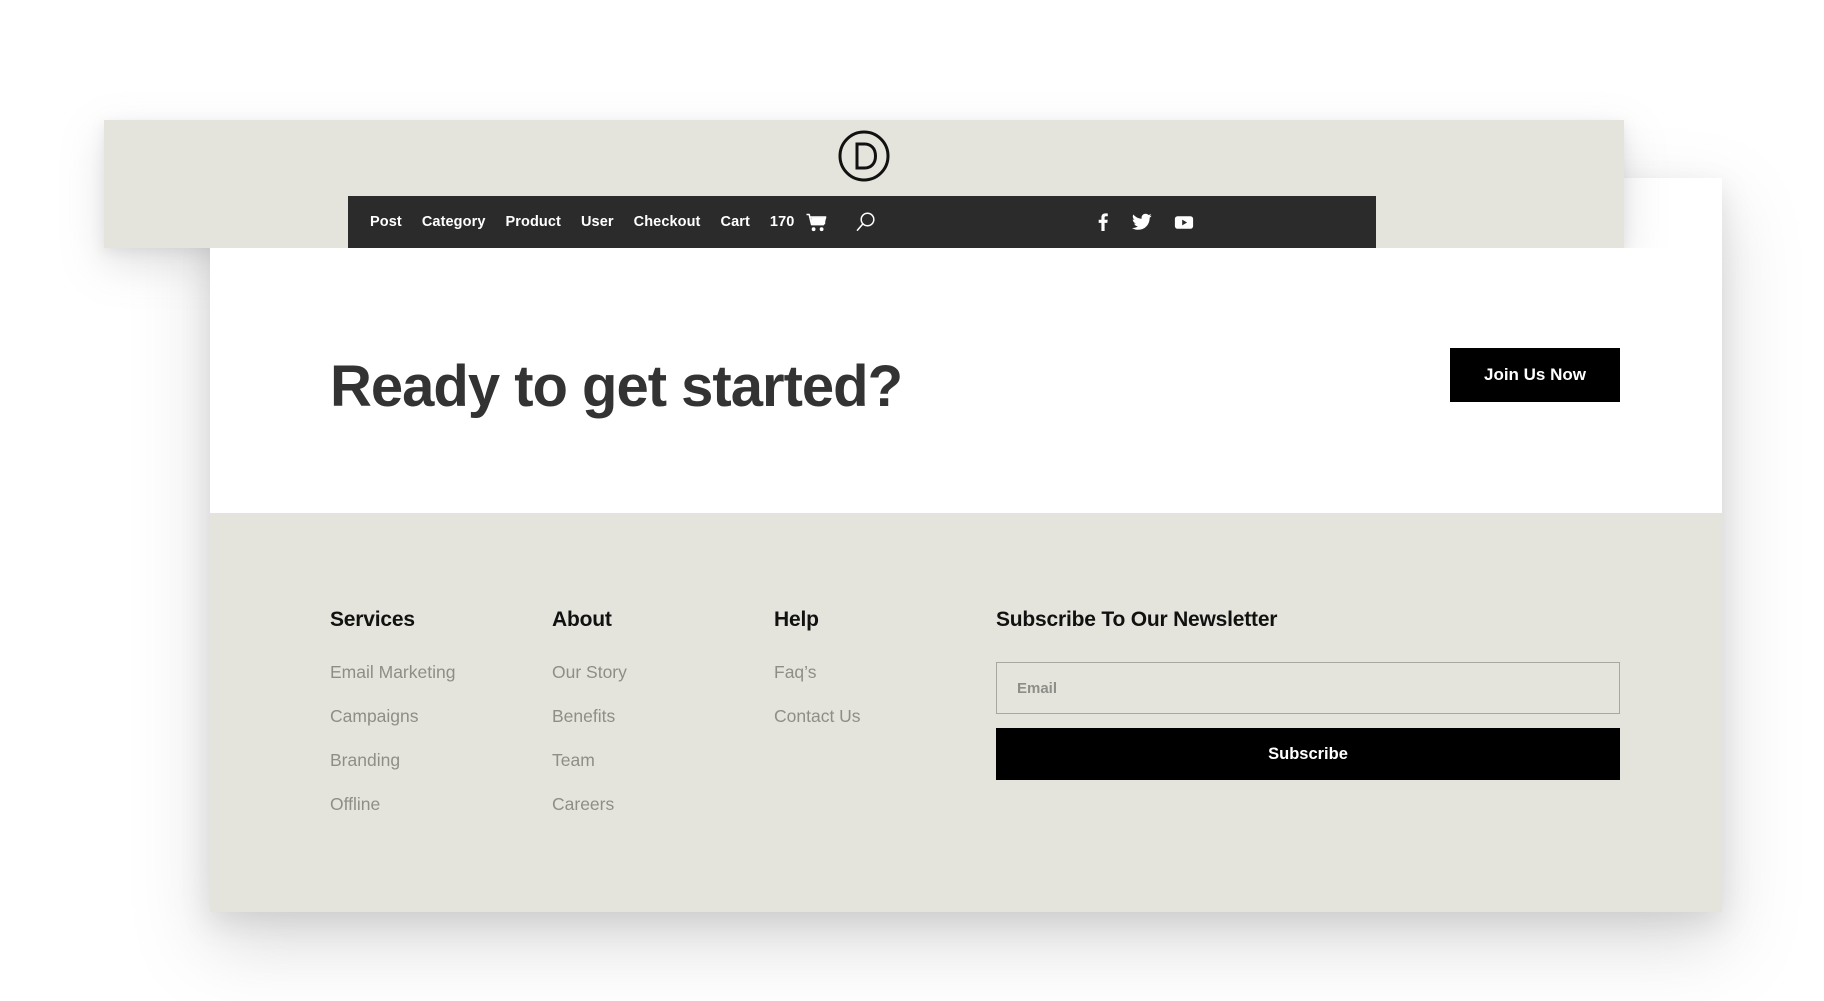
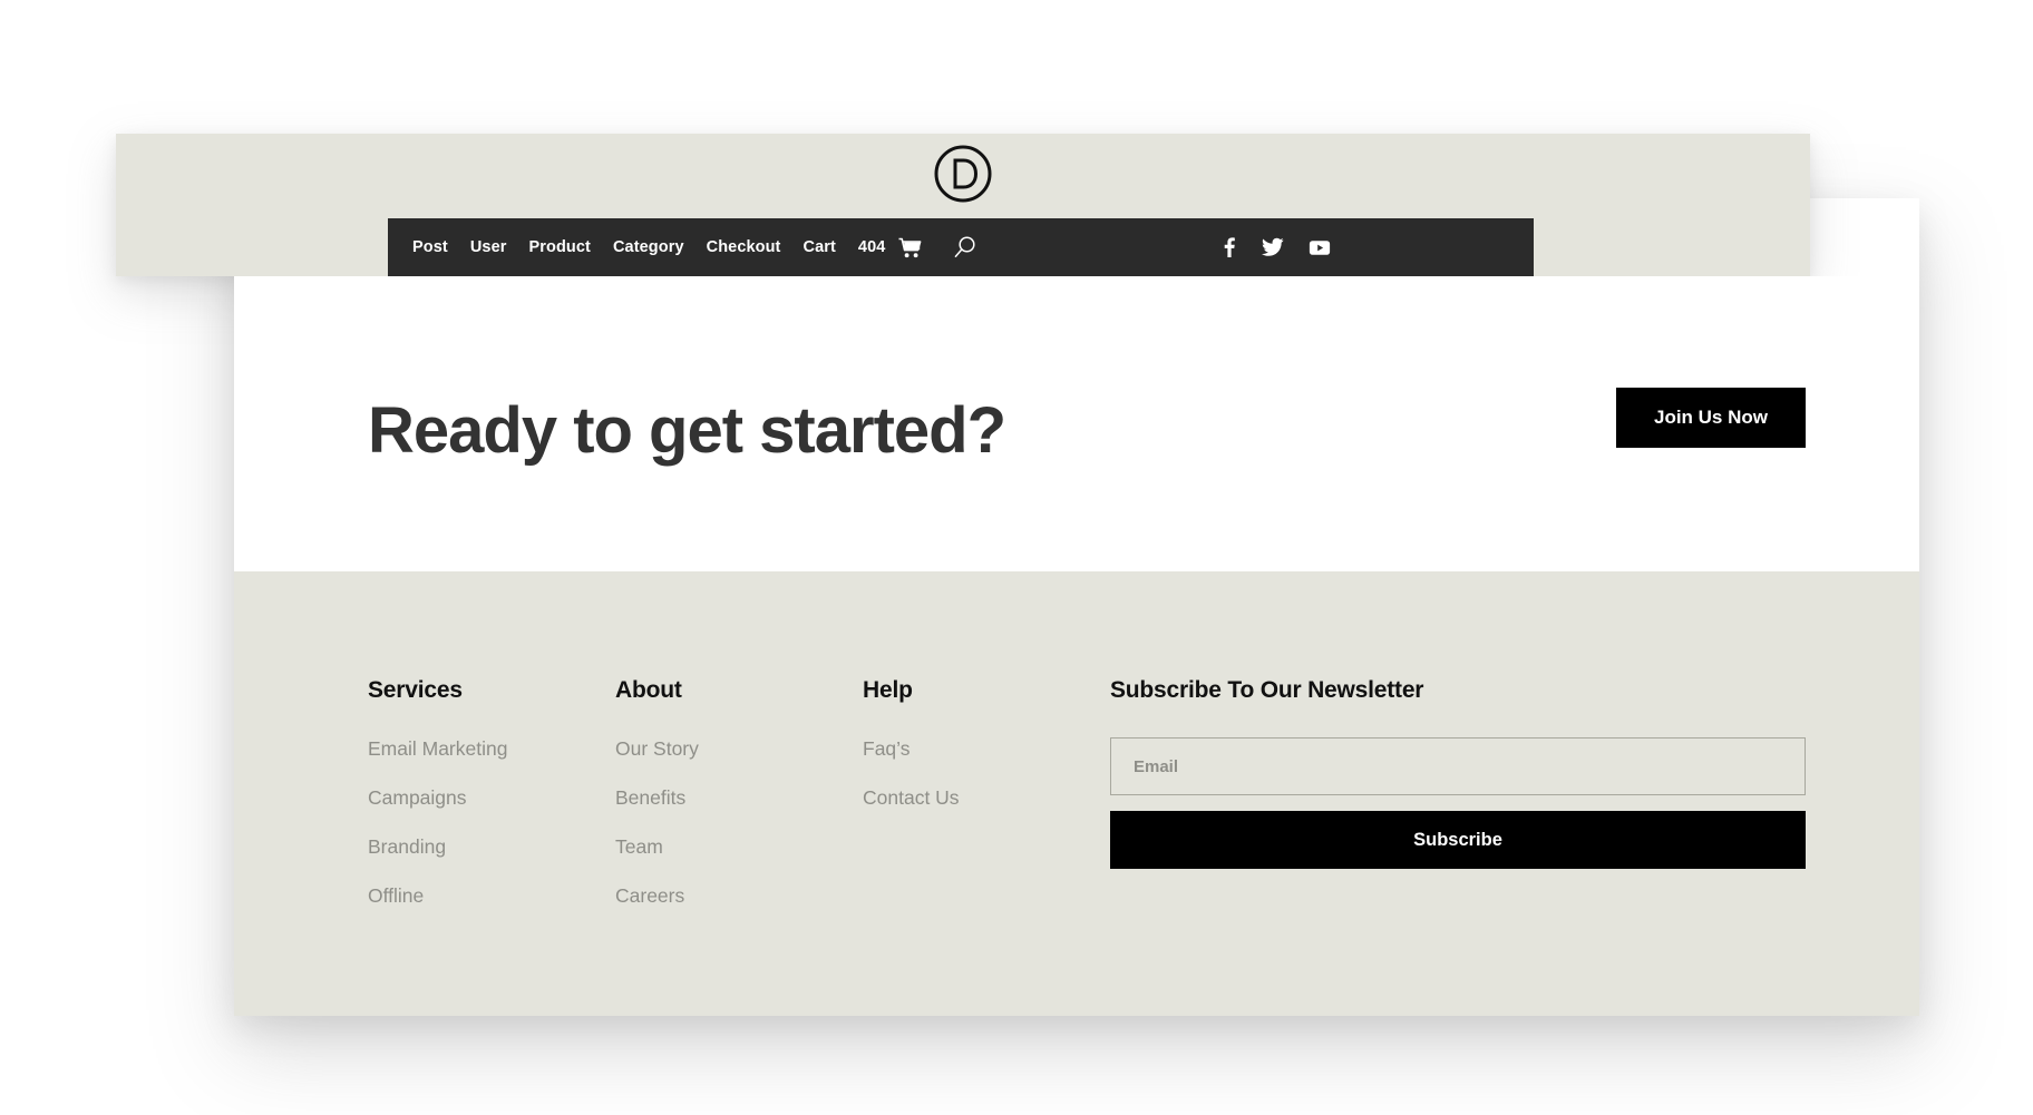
  Post
- Category
+ User
  Product
- User
+ Category
  Checkout
  Cart
- 170
+ 404
  Ready to get started?
  Join Us Now
  Services
  Email Marketing
  Campaigns
  Branding
  Offline
  About
  Our Story
  Benefits
  Team
  Careers
  Help
  Faq’s
  Contact Us
  Subscribe To Our Newsletter
  Email
  Subscribe
